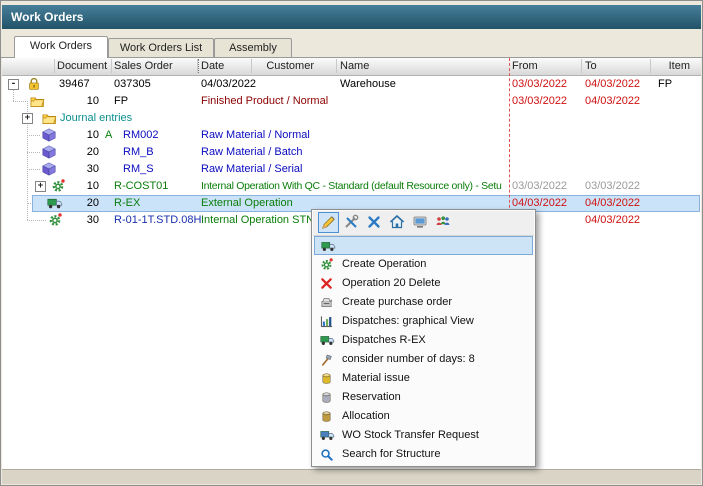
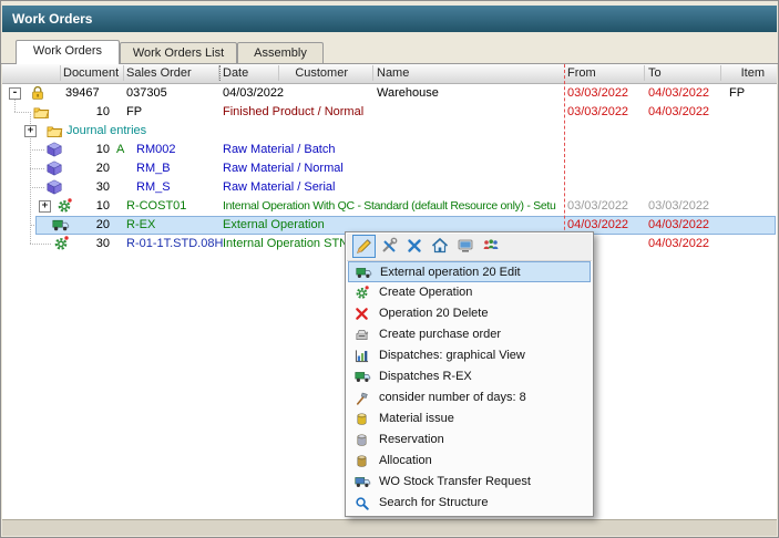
  Work Orders
  Work Orders
  Work Orders List
  Assembly
  Document
  Sales Order
  Date
  Customer
  Name
  From
  To
  Item
  39467
  037305
  04/03/2022
  Warehouse
  03/03/2022
  04/03/2022
  FP
  10
  FP
  Finished Product / Normal
  03/03/2022
  04/03/2022
  Journal entries
  10
  A
  RM002
- Raw Material / Normal
+ Raw Material / Batch
  20
  RM_B
- Raw Material / Batch
+ Raw Material / Normal
  30
  RM_S
  Raw Material / Serial
  10
  R-COST01
  Internal Operation With QC - Standard (default Resource only) - Setu
  03/03/2022
  03/03/2022
  20
  R-EX
  External Operation
  04/03/2022
  04/03/2022
  30
  R-01-1T.STD.08H
  Internal Operation ST
  04/03/2022
+ External operation 20 Edit
  Create Operation
  Operation 20 Delete
  Create purchase order
  Dispatches: graphical View
  Dispatches R-EX
  consider number of days: 8
  Material issue
  Reservation
  Allocation
  WO Stock Transfer Request
  Search for Structure
